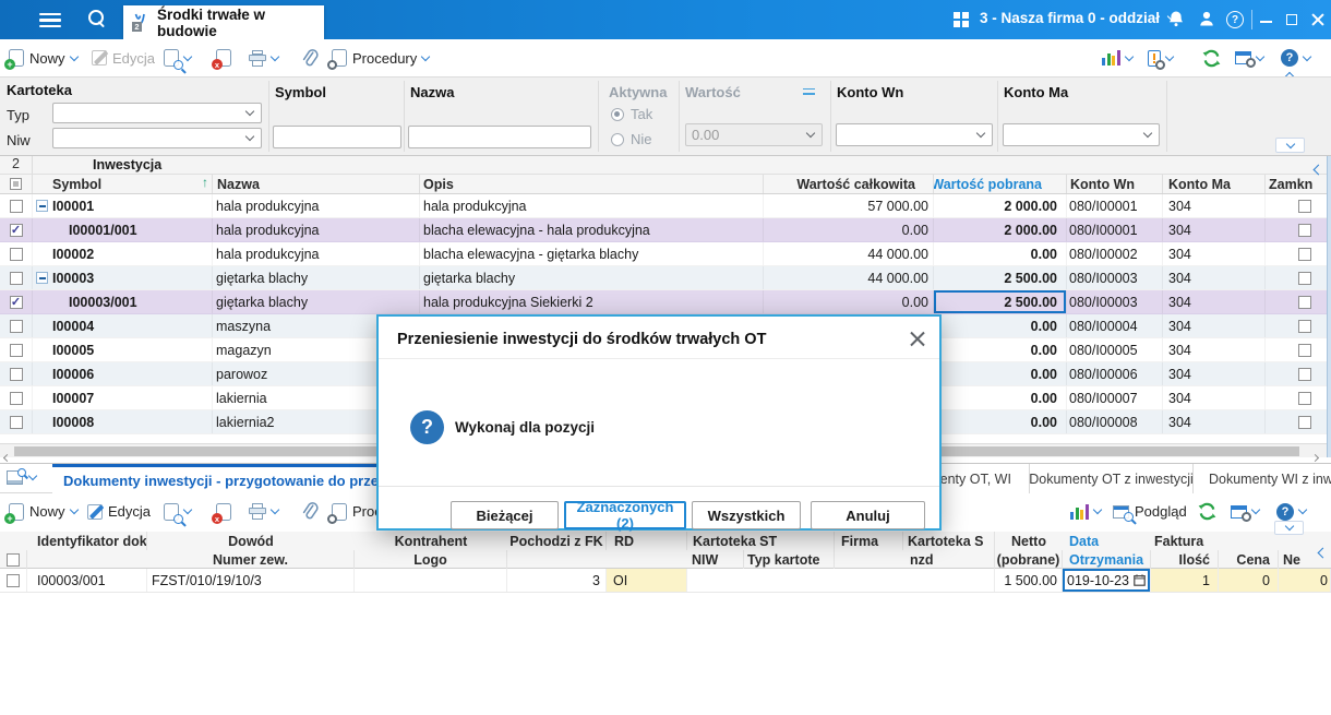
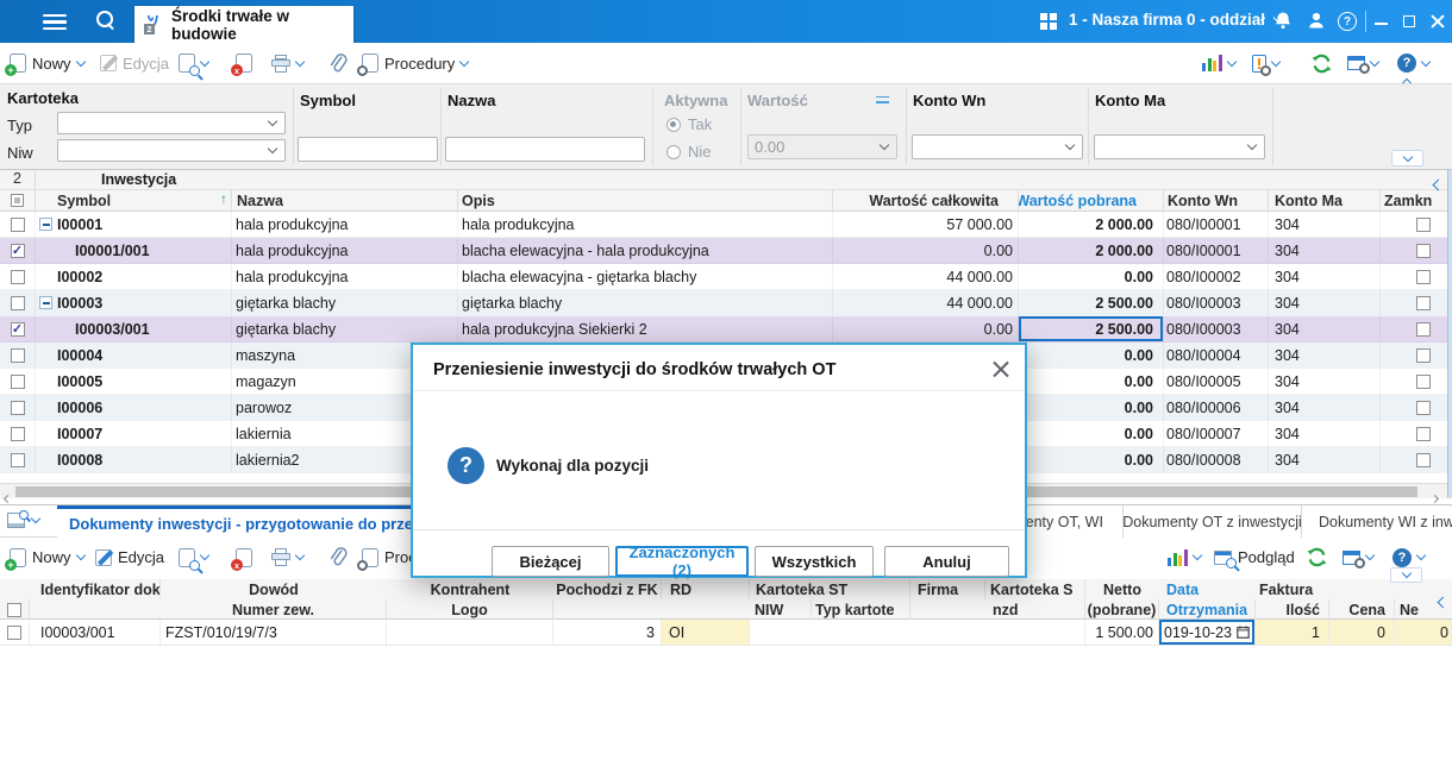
  2
  Środki trwałe w budowie
- 3 - Nasza firma 0 - oddział
+ 1 - Nasza firma 0 - oddział
  Nowy
  Edycja
  Procedury
  Kartoteka
  Typ
  Niw
  Symbol
  Nazwa
  Aktywna
  Tak
  Nie
  Wartość
  0.00
  Konto Wn
  Konto Ma
  2
  Inwestycja
  Symbol
  Nazwa
  Opis
  Wartość całkowita
  Wartość pobrana
  Konto Wn
  Konto Ma
  Zamkn
  I00001
  hala produkcyjna
  hala produkcyjna
  57 000.00
  2 000.00
  080/I00001
  304
  I00001/001
  hala produkcyjna
  blacha elewacyjna - hala produkcyjna
  0.00
  2 000.00
  080/I00001
  304
  I00002
  hala produkcyjna
  blacha elewacyjna - giętarka blachy
  44 000.00
  0.00
  080/I00002
  304
  I00003
  giętarka blachy
  giętarka blachy
  44 000.00
  2 500.00
  080/I00003
  304
  I00003/001
  giętarka blachy
  hala produkcyjna Siekierki 2
  0.00
  2 500.00
  080/I00003
  304
  I00004
  maszyna
  0.00
  080/I00004
  304
  I00005
  magazyn
  0.00
  080/I00005
  304
  I00006
  parowoz
  0.00
  080/I00006
  304
  I00007
  lakiernia
  0.00
  080/I00007
  304
  I00008
  lakiernia2
  0.00
  080/I00008
  304
  Dokumenty inwestycji - przygotowanie do prze
  Dokumenty OT z inwestycj
  Nowy
  Edycja
  Podgląd
  Identyfikator dok
  Dowód
  Numer zew.
  Kontrahent
  Logo
  Pochodzi z FK
  RD
  Kartoteka ST
  NIW
  Typ kartote
  Firma
  Kartoteka S
  nzd
  Netto
  (pobrane)
  Data
  Otrzymania
  Faktura
  Ilość
  Cena
  Ne
  I00003/001
- FZST/010/19/10/3
+ FZST/010/19/7/3
  3
  OI
  1 500.00
  019-10-23
  1
  0
  0
  Przeniesienie inwestycji do środków trwałych OT
  Wykonaj dla pozycji
  Bieżącej
  Zaznaczonych (2)
  Wszystkich
  Anuluj
